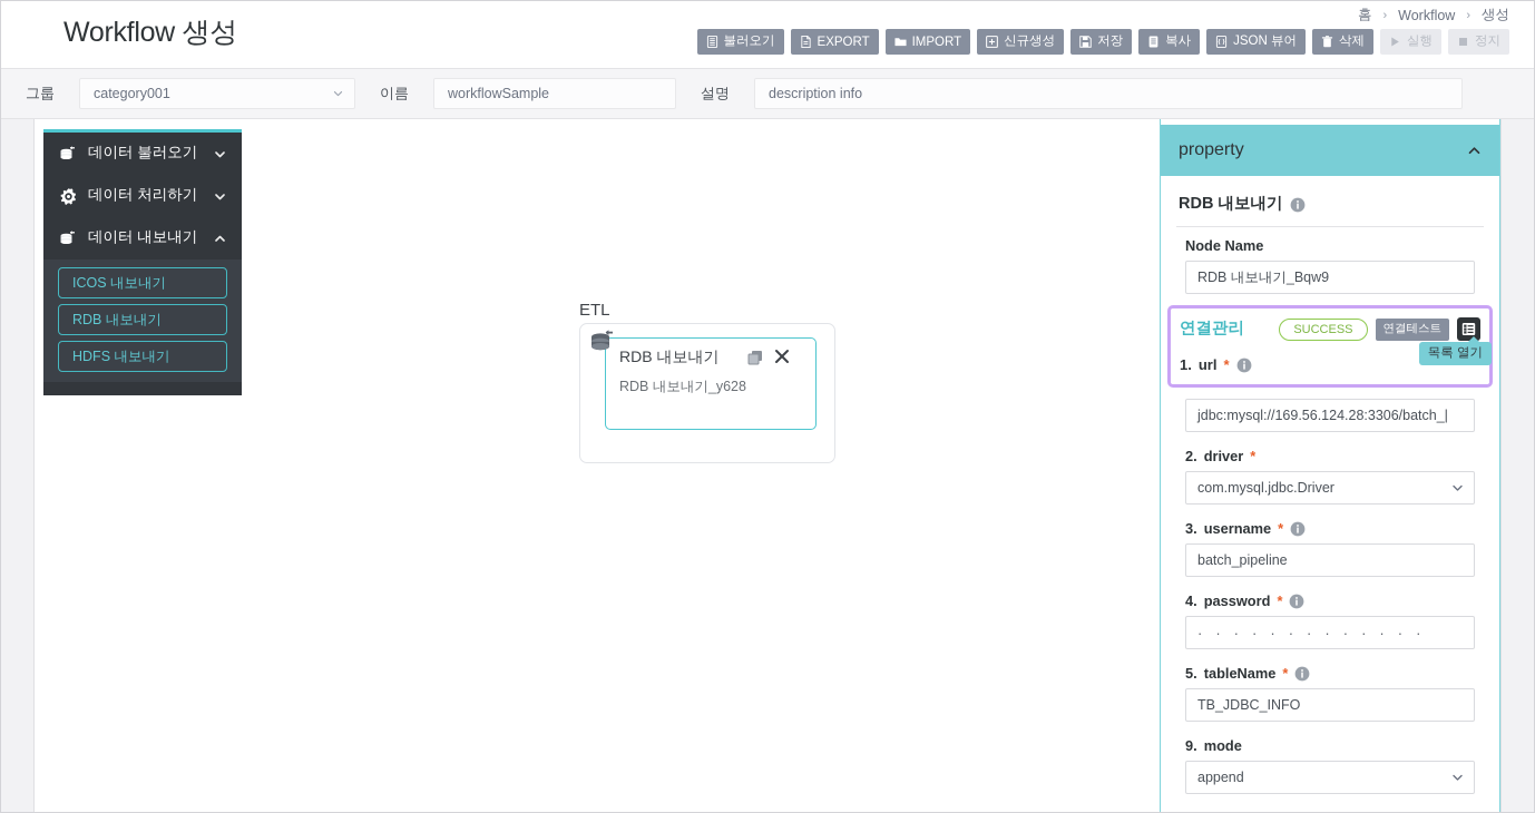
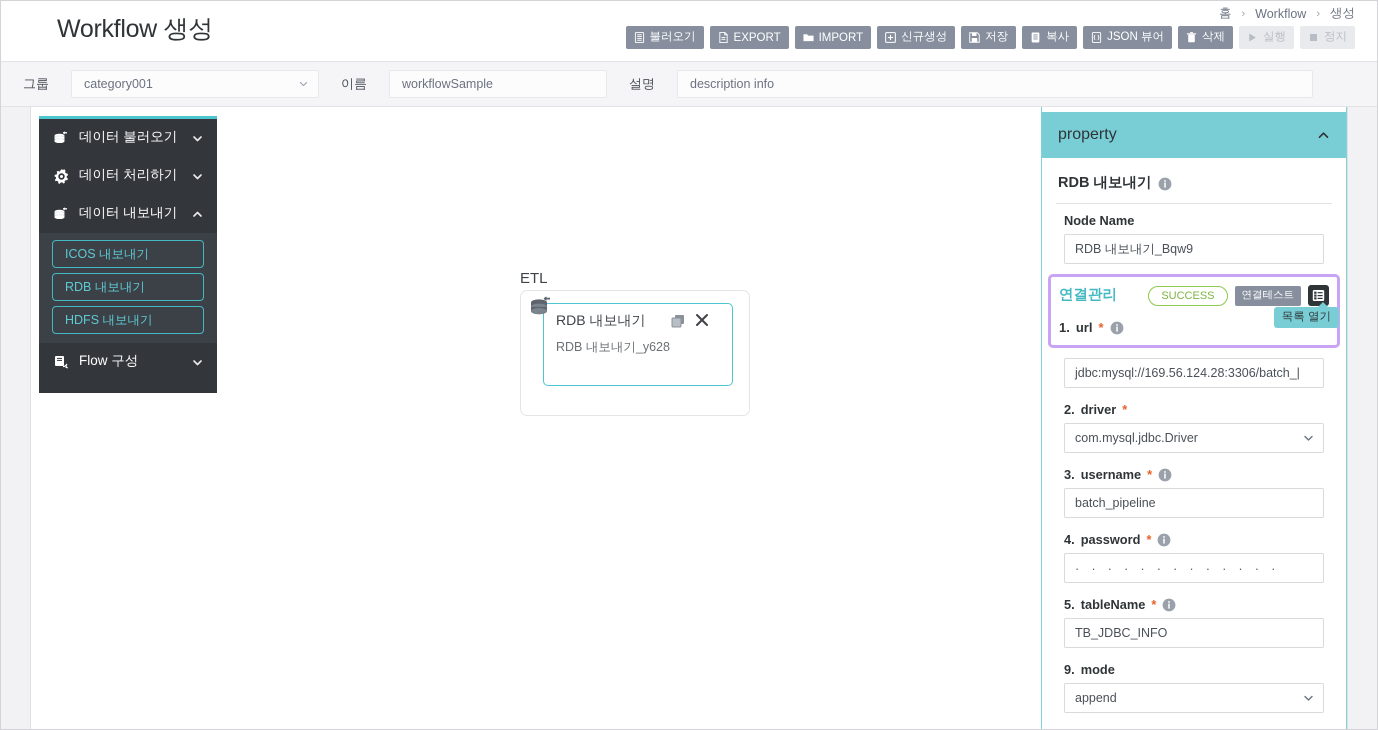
  Workflow 생성
  홈
  ›
  Workflow
  ›
  생성
  불러오기
  EXPORT
  IMPORT
  신규생성
  저장
  복사
  JSON 뷰어
  삭제
  실행
  정지
  그룹
  category001
  이름
  workflowSample
  설명
  description info
  ETL
  RDB 내보내기
  RDB 내보내기_y628
  데이터 불러오기
  데이터 처리하기
  데이터 내보내기
  ICOS 내보내기
  RDB 내보내기
  HDFS 내보내기
+ Flow 구성
  property
  RDB 내보내기
  Node Name
  RDB 내보내기_Bqw9
  연결관리
  SUCCESS
  연결테스트
  목록 열기
  1.
  url
  *
  jdbc:mysql://169.56.124.28:3306/batch_|
  2.
  driver
  *
  com.mysql.jdbc.Driver
  3.
  username
  *
  batch_pipeline
  4.
  password
  *
  · · · · · · · · · · · · ·
  5.
  tableName
  *
  TB_JDBC_INFO
  9.
  mode
  append
